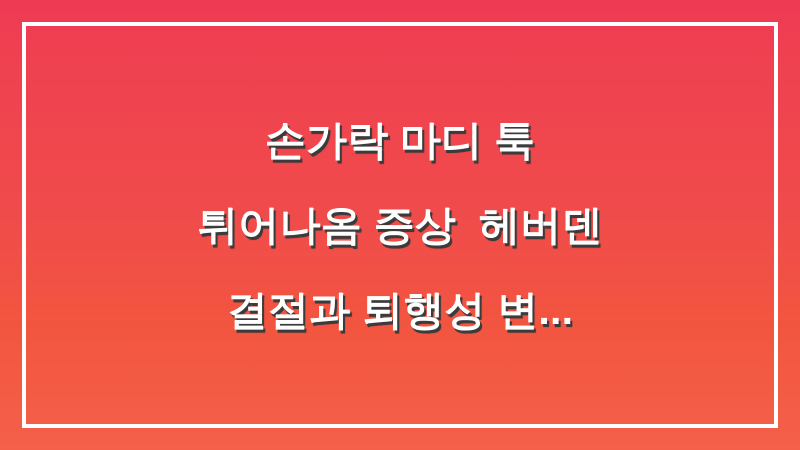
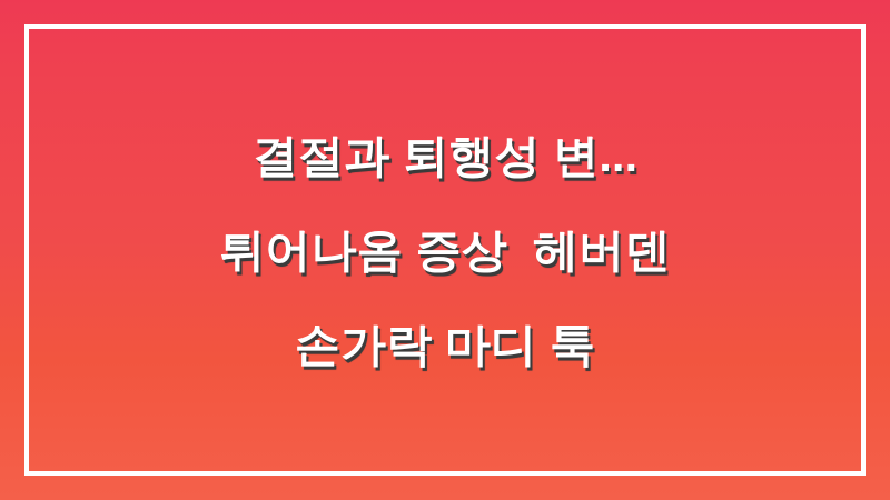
- 손가락 마디 툭
+ 결절과 퇴행성 변...
  튀어나옴 증상 헤버덴
- 결절과 퇴행성 변...
+ 손가락 마디 툭
